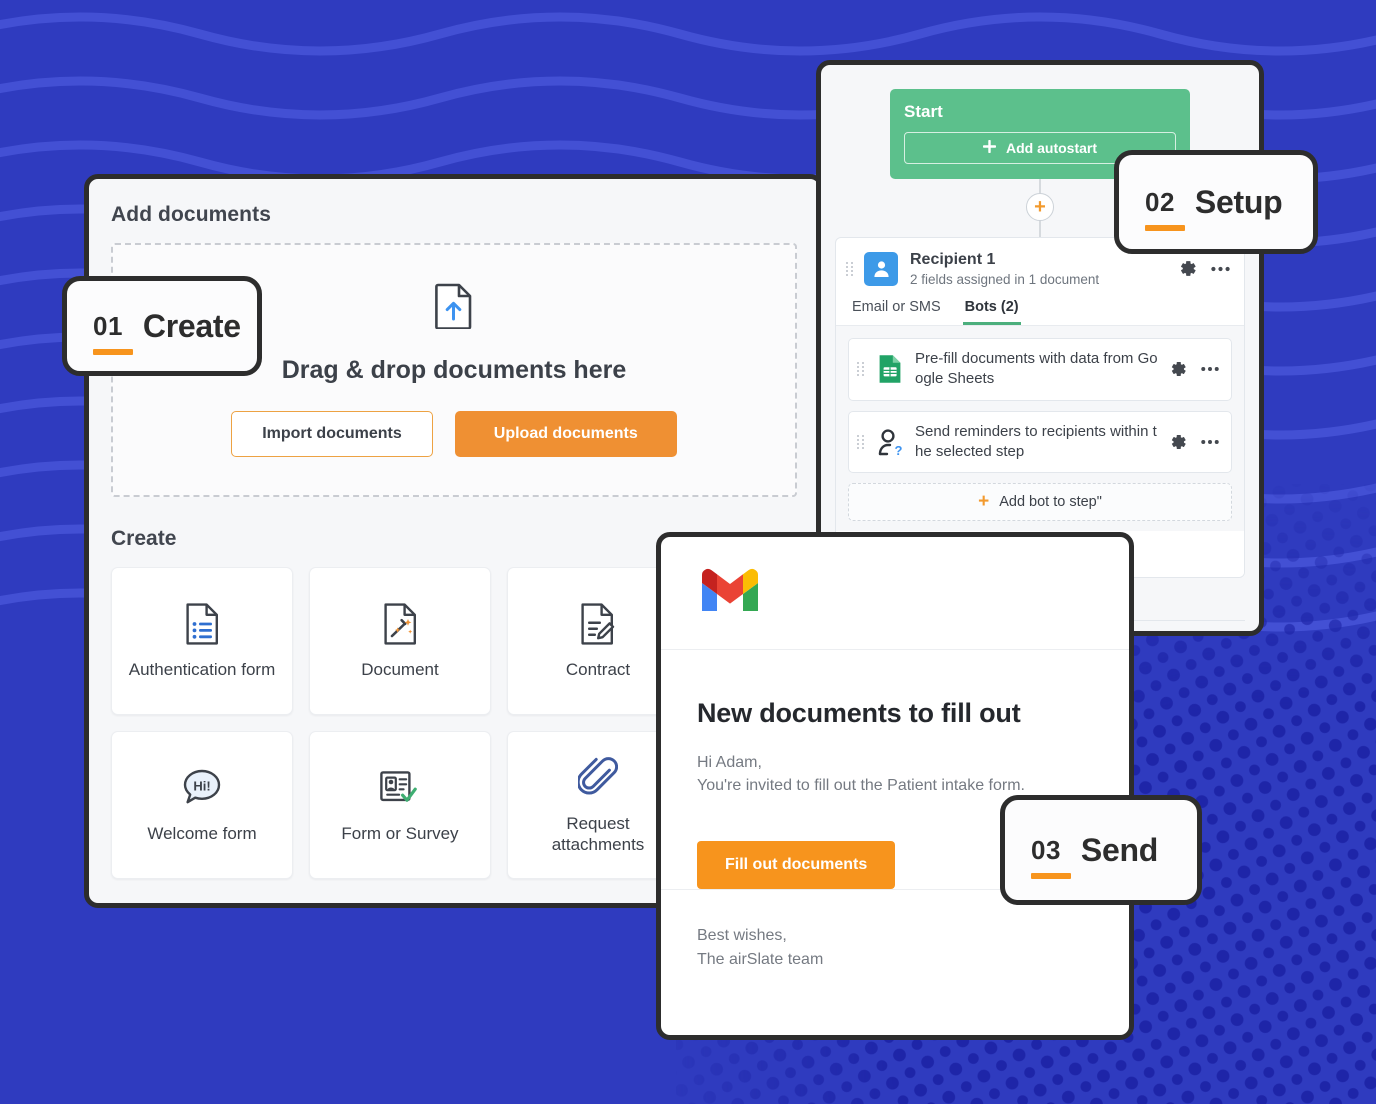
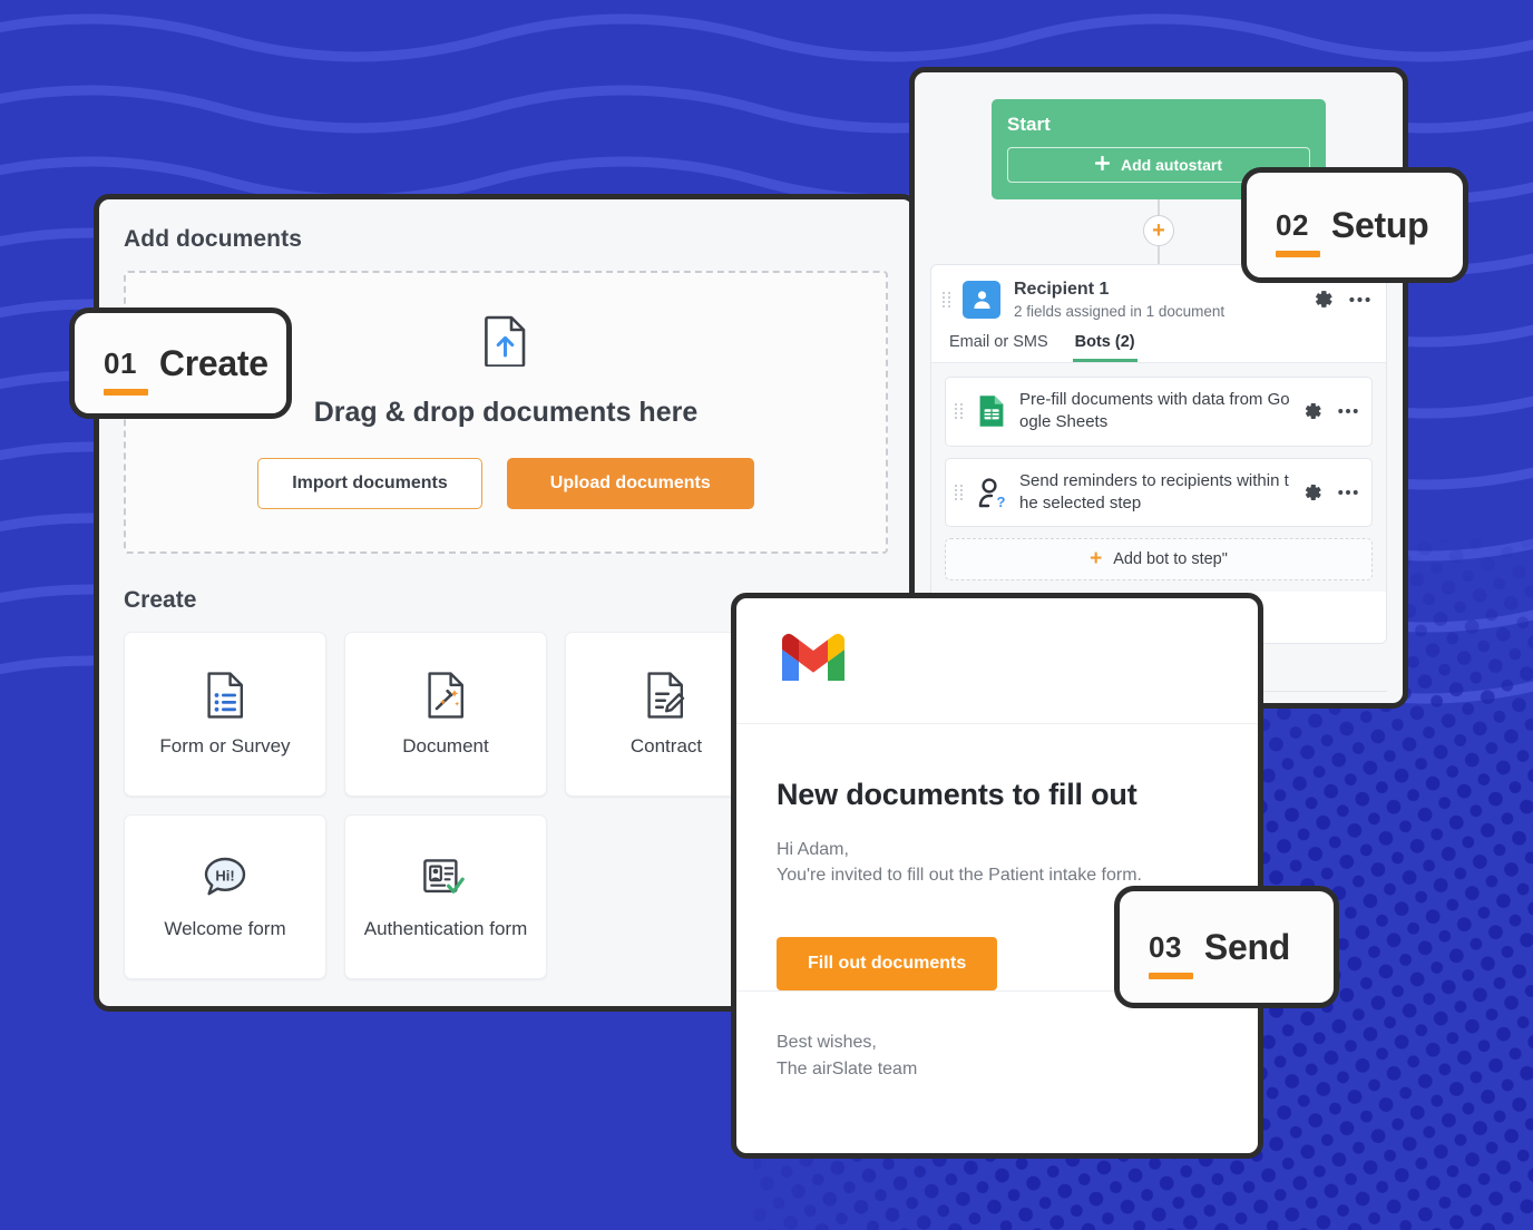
  Add documents
  Drag & drop documents here
  Import documents
  Upload documents
  Create
- Authentication form
+ Form or Survey
  Document
  Contract
  Hi!
  Welcome form
- Form or Survey
+ Authentication form
- Request attachments
  Start
  Add autostart
  +
  Recipient 1
  2 fields assigned in 1 document
  Email or SMS
  Bots (2)
  Pre-fill documents with data from Google Sheets
  ?
  Send reminders to recipients within the selected step
  +
  Add bot to step"
  New documents to fill out
  Hi Adam,
  You're invited to fill out the Patient intake form.
  Fill out documents
  Best wishes,
  The airSlate team
  01
  Create
  02
  Setup
  03
  Send
